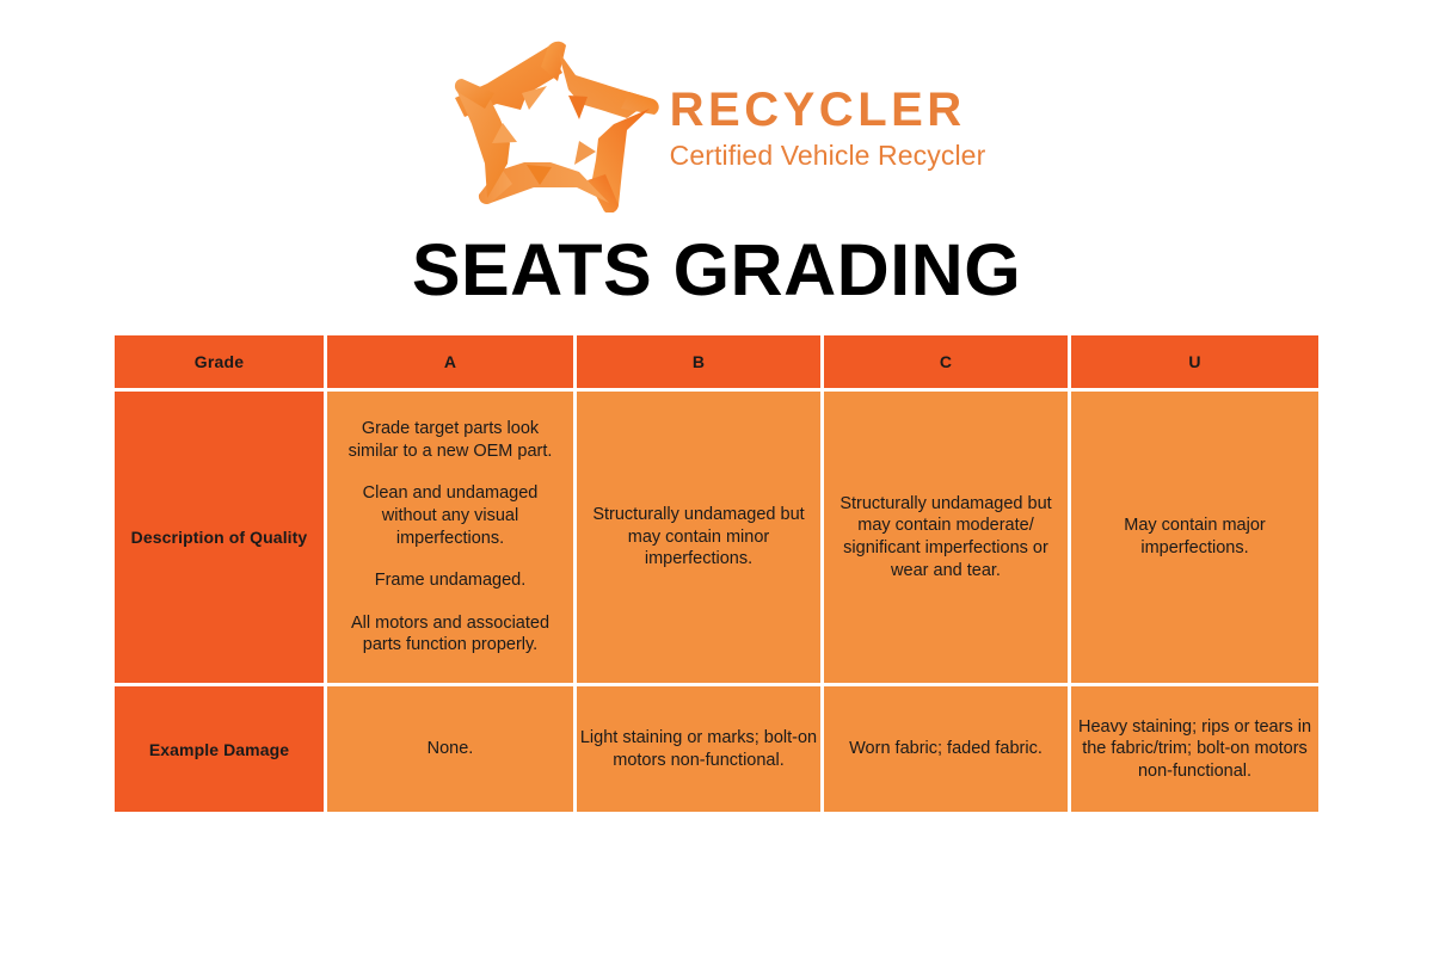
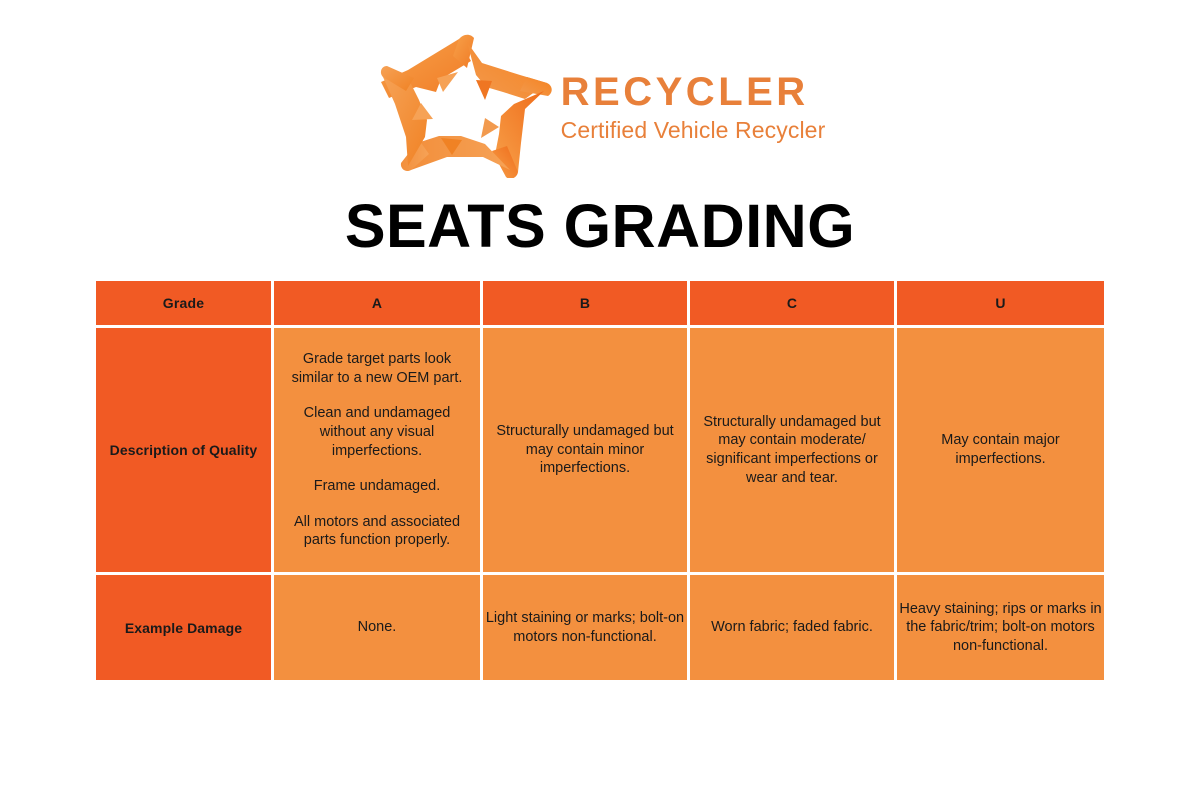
  RECYCLER
  Certified Vehicle Recycler
  SEATS GRADING
  Grade	A	B	C	U
  Description of Quality	Grade target parts look similar to a new OEM part. Clean and undamaged without any visual imperfections. Frame undamaged. All motors and associated parts function properly.	Structurally undamaged but may contain minor imperfections.	Structurally undamaged but may contain moderate/ significant imperfections or wear and tear.	May contain major imperfections.
- Example Damage	None.	Light staining or marks; bolt-on motors non-functional.	Worn fabric; faded fabric.	Heavy staining; rips or tears in the fabric/trim; bolt-on motors non-functional.
+ Example Damage	None.	Light staining or marks; bolt-on motors non-functional.	Worn fabric; faded fabric.	Heavy staining; rips or marks in the fabric/trim; bolt-on motors non-functional.
